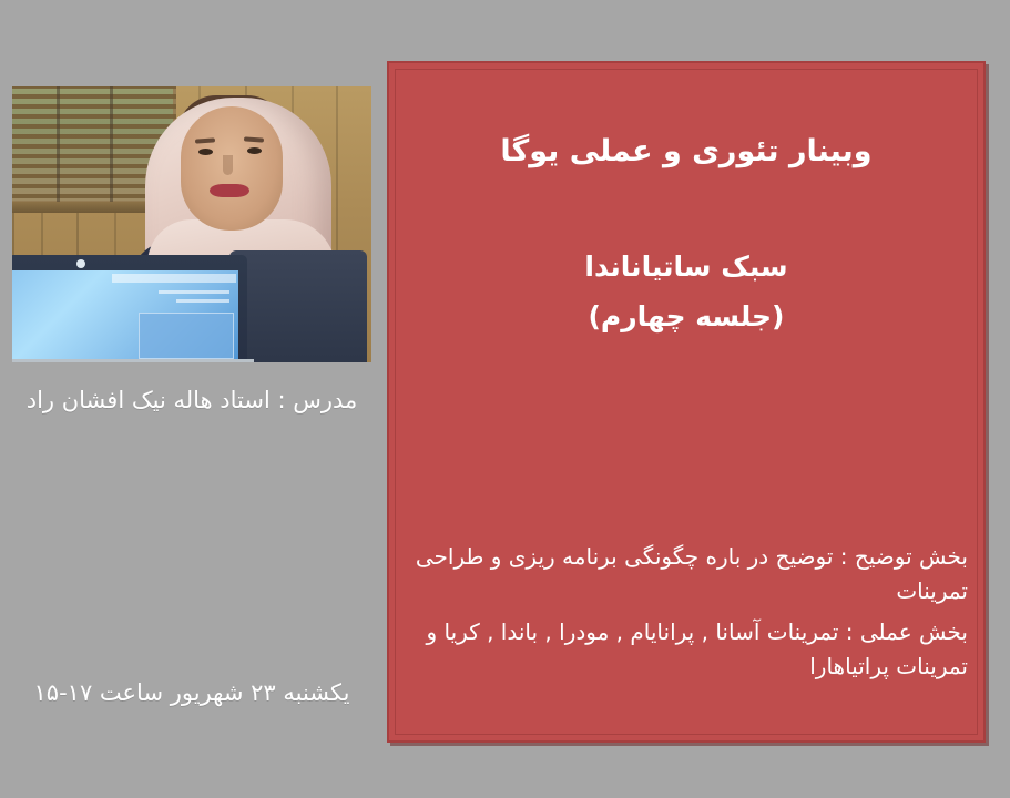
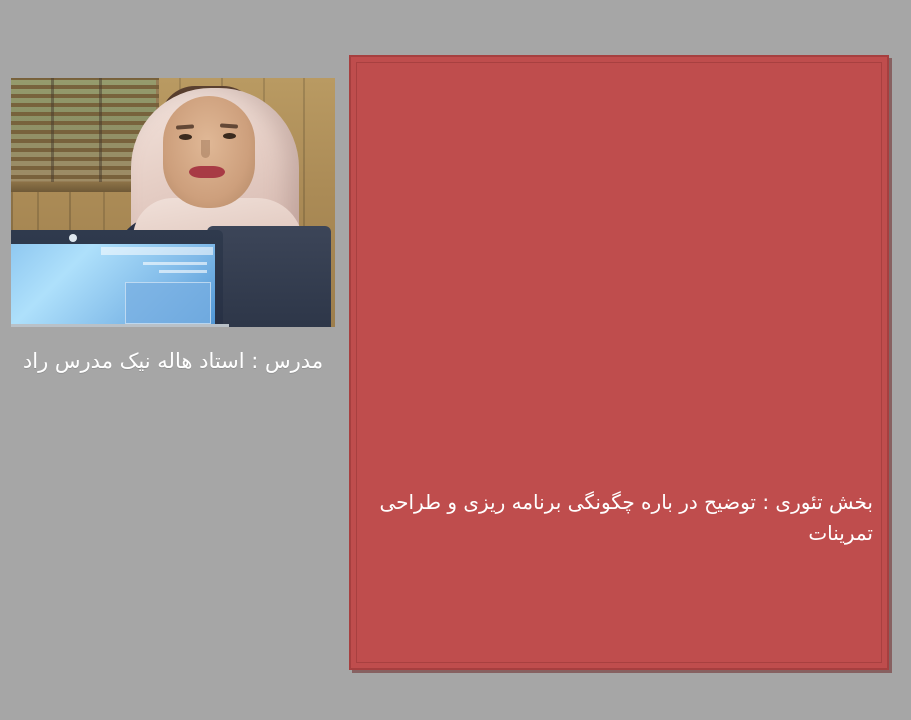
- مدرس : استاد هاله نیک افشان راد
+ مدرس : استاد هاله نیک مدرس راد
- یکشنبه ۲۳ شهریور ساعت ۱۷-۱۵
- وبینار تئوری و عملی یوگا
- سبک ساتیاناندا
- (جلسه چهارم)
- بخش توضیح : توضیح در باره چگونگی برنامه ریزی و طراحی تمرینات
+ بخش تئوری : توضیح در باره چگونگی برنامه ریزی و طراحی تمرینات
- بخش عملی : تمرینات آسانا , پرانایام , مودرا , باندا , کریا و تمرینات پراتیاهارا
